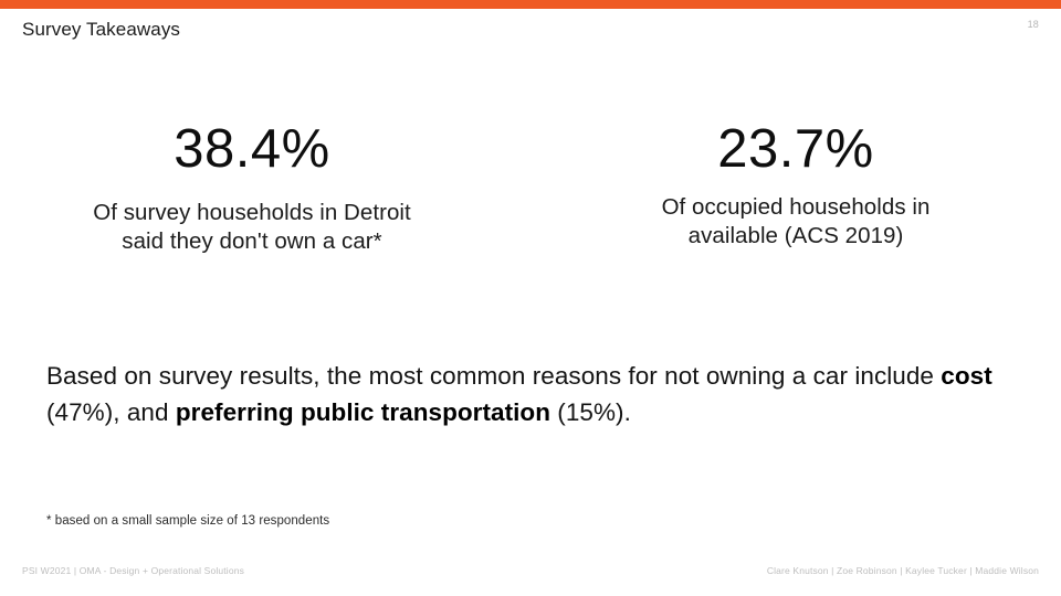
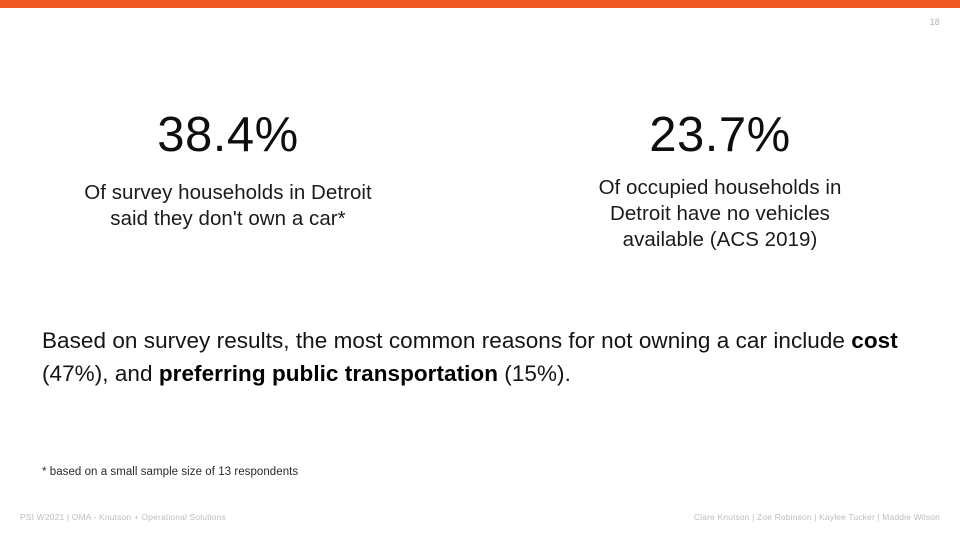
- Survey Takeaways
  18
  38.4%
  Of survey households in Detroit
  said they don't own a car*
  23.7%
  Of occupied households in
+ Detroit have no vehicles
  available (ACS 2019)
  Based on survey results, the most common reasons for not owning a car include cost (47%), and preferring public transportation (15%).
  * based on a small sample size of 13 respondents
- PSI W2021 | OMA - Design + Operational Solutions
+ PSI W2021 | OMA - Knutson + Operational Solutions
  Clare Knutson | Zoe Robinson | Kaylee Tucker | Maddie Wilson
